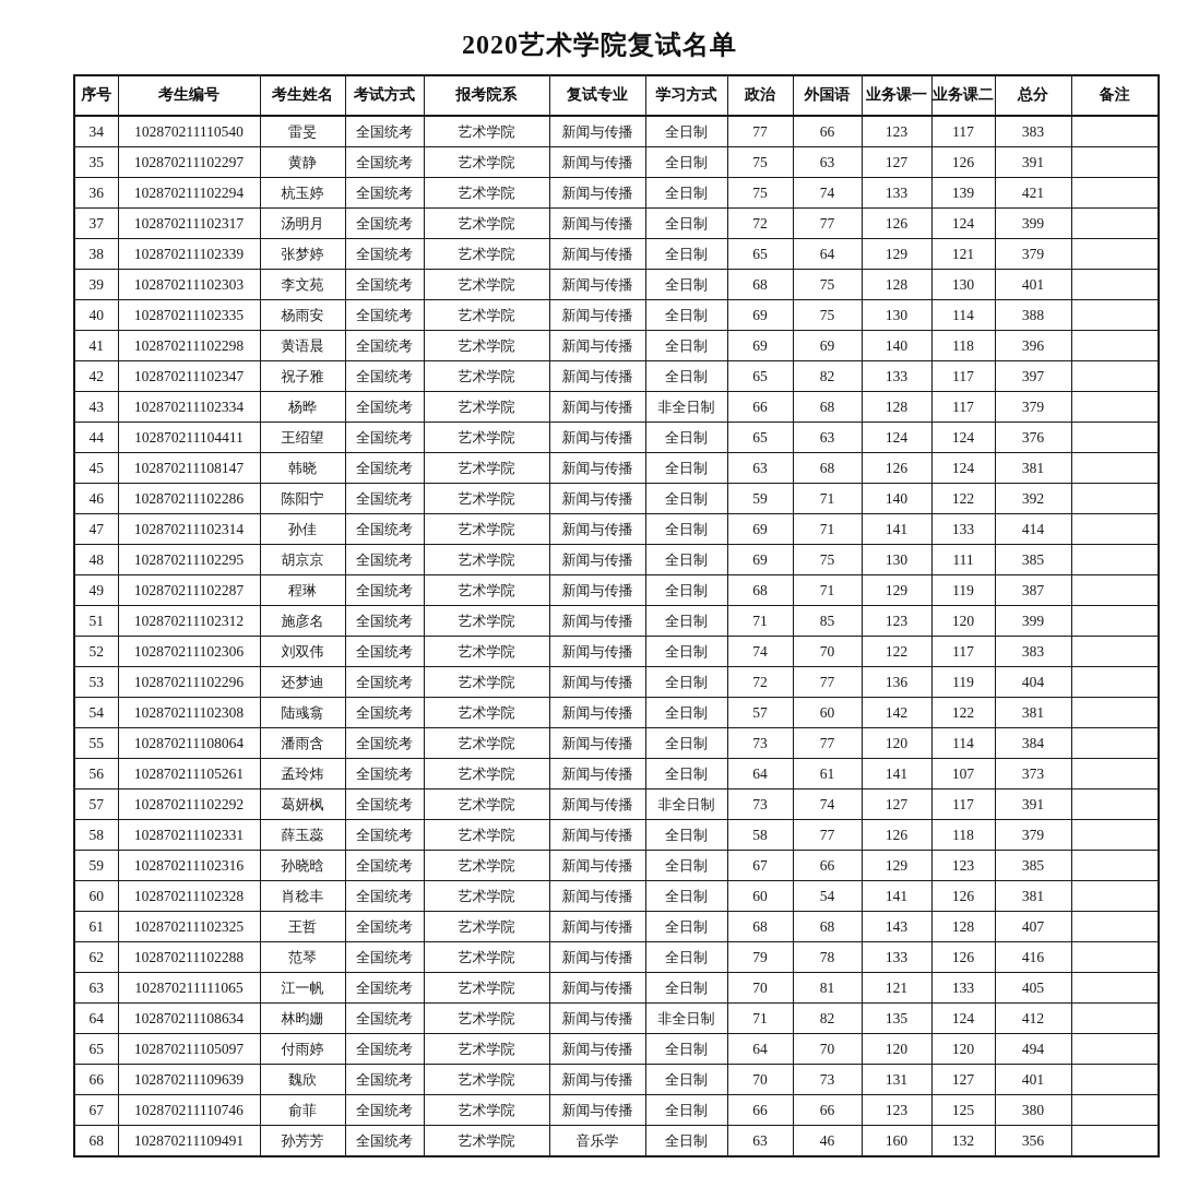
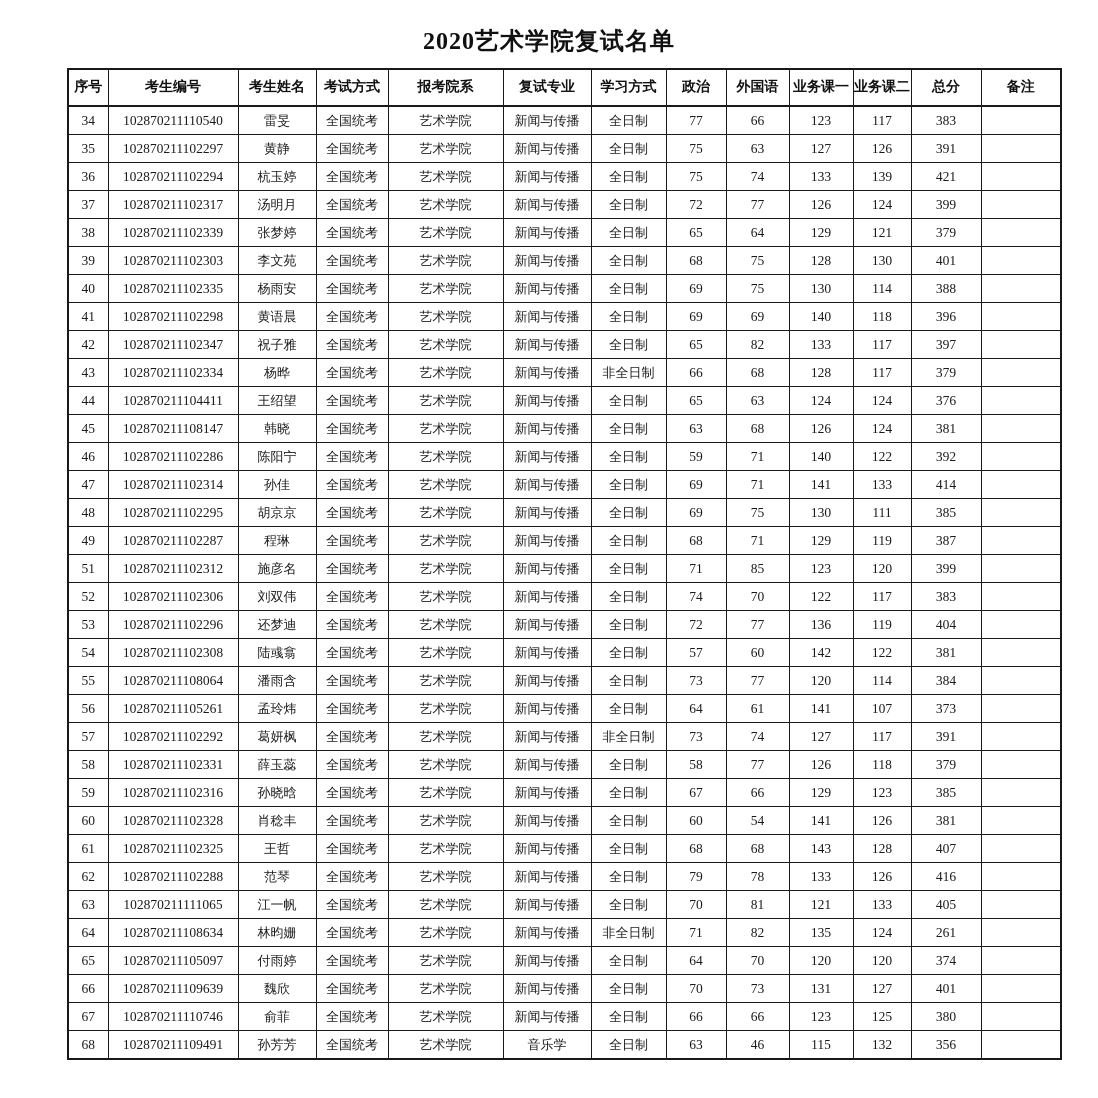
  2020艺术学院复试名单
  序号	考生编号	考生姓名	考试方式	报考院系	复试专业	学习方式	政治	外国语	业务课一	业务课二	总分	备注
  34	102870211110540	雷旻	全国统考	艺术学院	新闻与传播	全日制	77	66	123	117	383
  35	102870211102297	黄静	全国统考	艺术学院	新闻与传播	全日制	75	63	127	126	391
  36	102870211102294	杭玉婷	全国统考	艺术学院	新闻与传播	全日制	75	74	133	139	421
  37	102870211102317	汤明月	全国统考	艺术学院	新闻与传播	全日制	72	77	126	124	399
  38	102870211102339	张梦婷	全国统考	艺术学院	新闻与传播	全日制	65	64	129	121	379
  39	102870211102303	李文苑	全国统考	艺术学院	新闻与传播	全日制	68	75	128	130	401
  40	102870211102335	杨雨安	全国统考	艺术学院	新闻与传播	全日制	69	75	130	114	388
  41	102870211102298	黄语晨	全国统考	艺术学院	新闻与传播	全日制	69	69	140	118	396
  42	102870211102347	祝子雅	全国统考	艺术学院	新闻与传播	全日制	65	82	133	117	397
  43	102870211102334	杨晔	全国统考	艺术学院	新闻与传播	非全日制	66	68	128	117	379
  44	102870211104411	王绍望	全国统考	艺术学院	新闻与传播	全日制	65	63	124	124	376
  45	102870211108147	韩晓	全国统考	艺术学院	新闻与传播	全日制	63	68	126	124	381
  46	102870211102286	陈阳宁	全国统考	艺术学院	新闻与传播	全日制	59	71	140	122	392
  47	102870211102314	孙佳	全国统考	艺术学院	新闻与传播	全日制	69	71	141	133	414
  48	102870211102295	胡京京	全国统考	艺术学院	新闻与传播	全日制	69	75	130	111	385
  49	102870211102287	程琳	全国统考	艺术学院	新闻与传播	全日制	68	71	129	119	387
  51	102870211102312	施彦名	全国统考	艺术学院	新闻与传播	全日制	71	85	123	120	399
  52	102870211102306	刘双伟	全国统考	艺术学院	新闻与传播	全日制	74	70	122	117	383
  53	102870211102296	还梦迪	全国统考	艺术学院	新闻与传播	全日制	72	77	136	119	404
  54	102870211102308	陆彧翕	全国统考	艺术学院	新闻与传播	全日制	57	60	142	122	381
  55	102870211108064	潘雨含	全国统考	艺术学院	新闻与传播	全日制	73	77	120	114	384
  56	102870211105261	孟玲炜	全国统考	艺术学院	新闻与传播	全日制	64	61	141	107	373
  57	102870211102292	葛妍枫	全国统考	艺术学院	新闻与传播	非全日制	73	74	127	117	391
  58	102870211102331	薛玉蕊	全国统考	艺术学院	新闻与传播	全日制	58	77	126	118	379
  59	102870211102316	孙晓晗	全国统考	艺术学院	新闻与传播	全日制	67	66	129	123	385
  60	102870211102328	肖稔丰	全国统考	艺术学院	新闻与传播	全日制	60	54	141	126	381
  61	102870211102325	王哲	全国统考	艺术学院	新闻与传播	全日制	68	68	143	128	407
  62	102870211102288	范琴	全国统考	艺术学院	新闻与传播	全日制	79	78	133	126	416
  63	102870211111065	江一帆	全国统考	艺术学院	新闻与传播	全日制	70	81	121	133	405
- 64	102870211108634	林昀姗	全国统考	艺术学院	新闻与传播	非全日制	71	82	135	124	412
+ 64	102870211108634	林昀姗	全国统考	艺术学院	新闻与传播	非全日制	71	82	135	124	261
- 65	102870211105097	付雨婷	全国统考	艺术学院	新闻与传播	全日制	64	70	120	120	494
+ 65	102870211105097	付雨婷	全国统考	艺术学院	新闻与传播	全日制	64	70	120	120	374
  66	102870211109639	魏欣	全国统考	艺术学院	新闻与传播	全日制	70	73	131	127	401
  67	102870211110746	俞菲	全国统考	艺术学院	新闻与传播	全日制	66	66	123	125	380
- 68	102870211109491	孙芳芳	全国统考	艺术学院	音乐学	全日制	63	46	160	132	356
+ 68	102870211109491	孙芳芳	全国统考	艺术学院	音乐学	全日制	63	46	115	132	356
